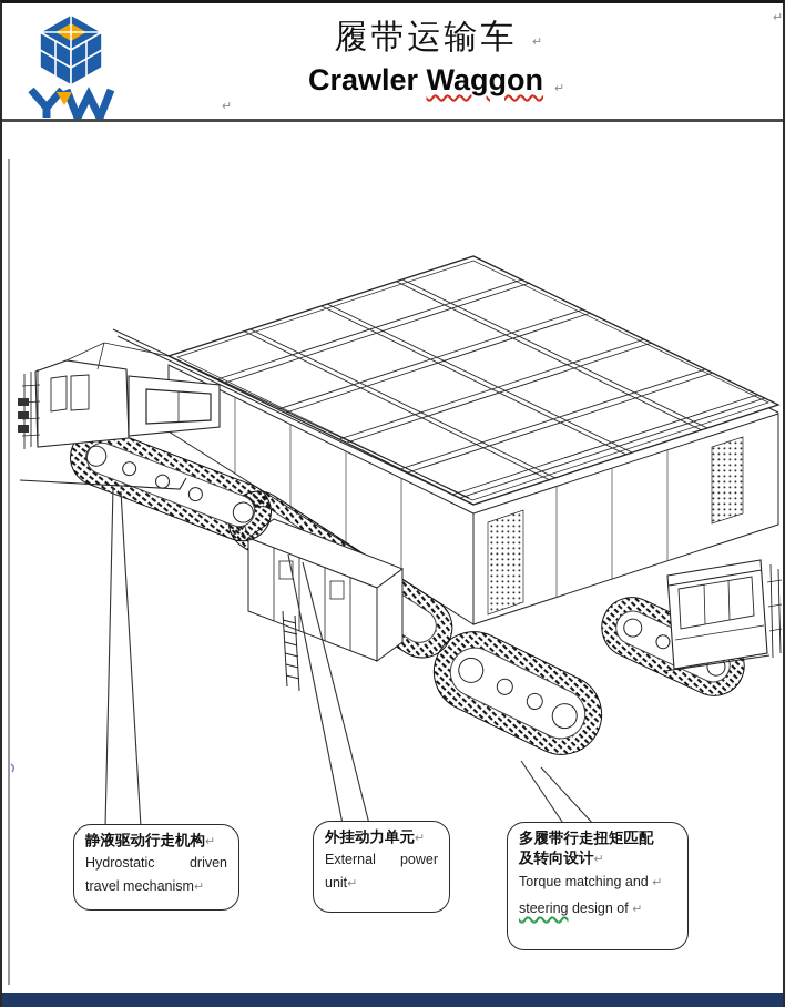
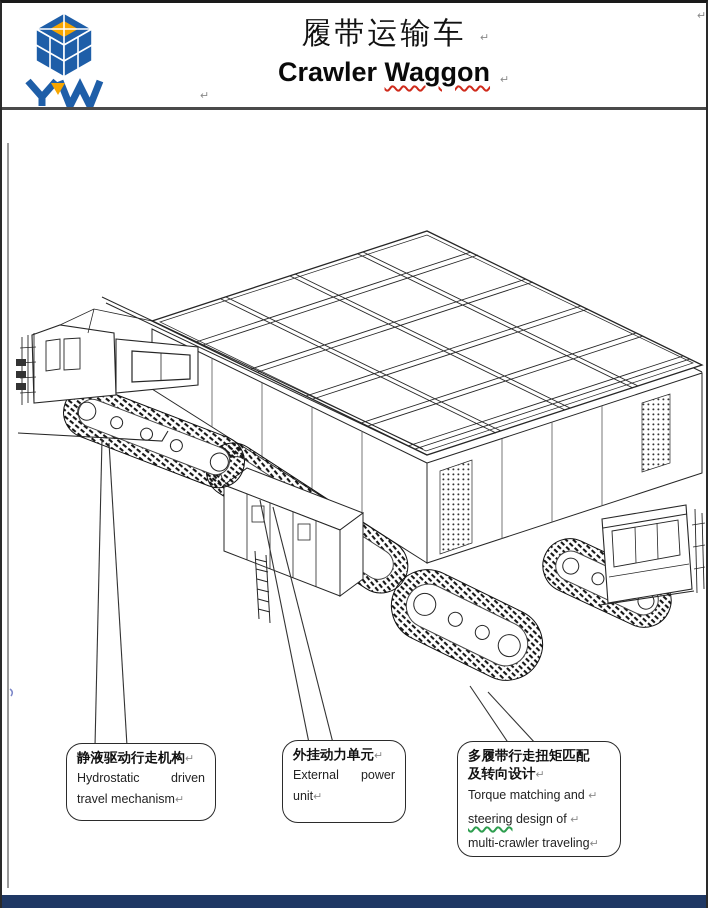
  履带运输车
  Crawler Waggon
  ↵
  ↵
  ↵
  ↵
  静液驱动行走机构↵
  Hydrostatic
  driven
  travel mechanism↵
  外挂动力单元↵
  External
  power
  unit↵
  多履带行走扭矩匹配
  及转向设计↵
  Torque matching and ↵
  steering design of ↵
+ multi-crawler traveling↵
